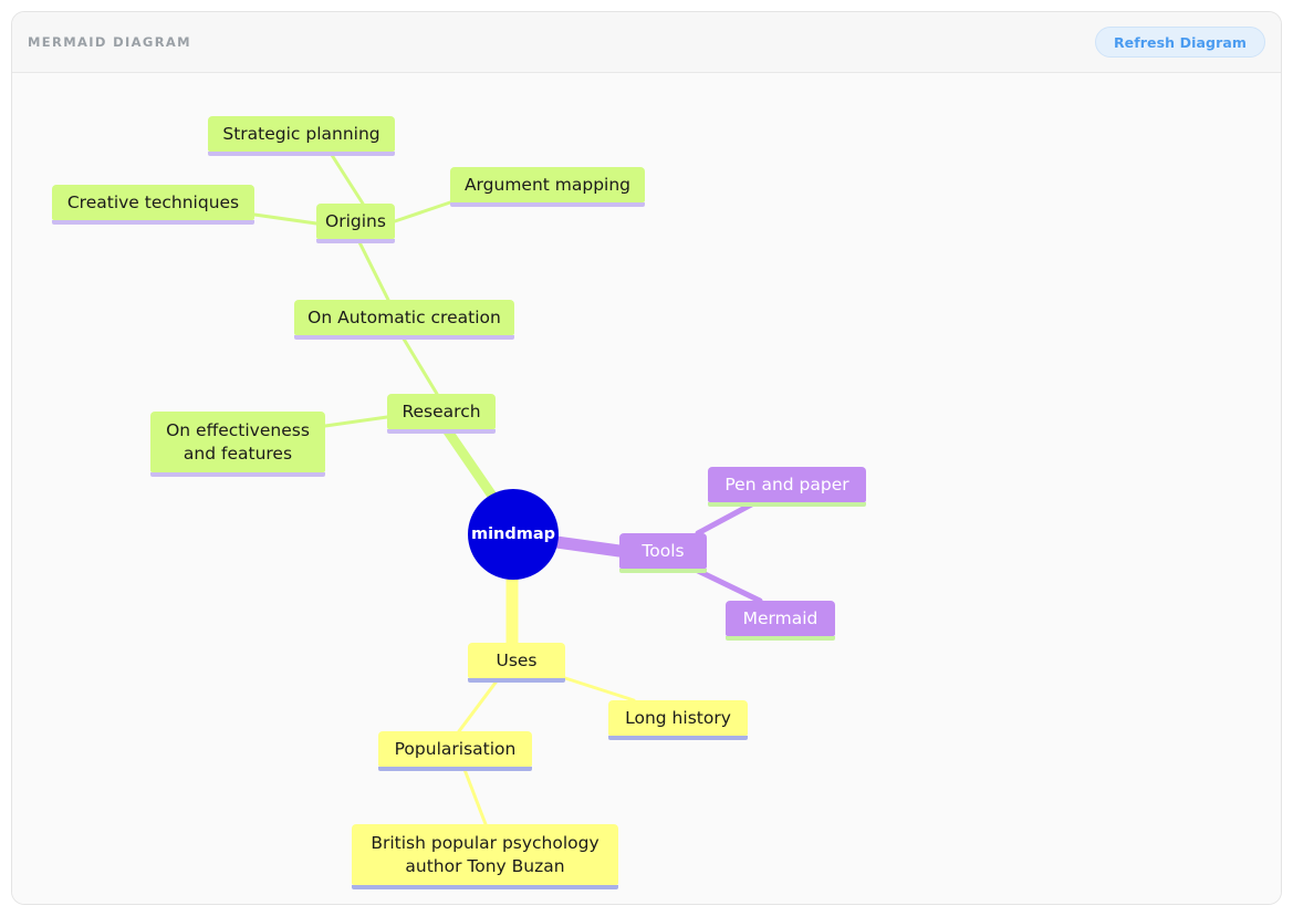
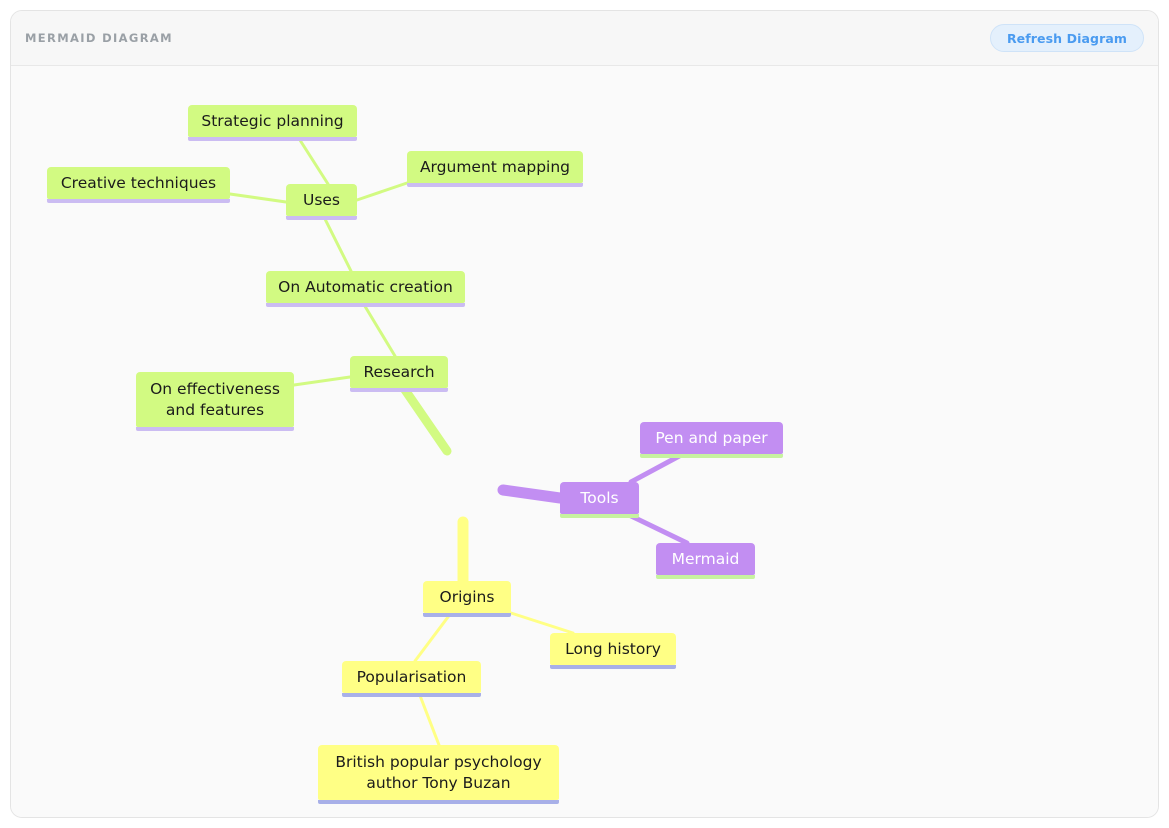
  MERMAID DIAGRAM
  Refresh Diagram
  Strategic planning
  Creative techniques
  Argument mapping
- Origins
+ Uses
  On Automatic creation
  Research
  On effectiveness
  and features
  Pen and paper
  Tools
  Mermaid
- Uses
+ Origins
  Long history
  Popularisation
  British popular psychology
  author Tony Buzan
- mindmap
